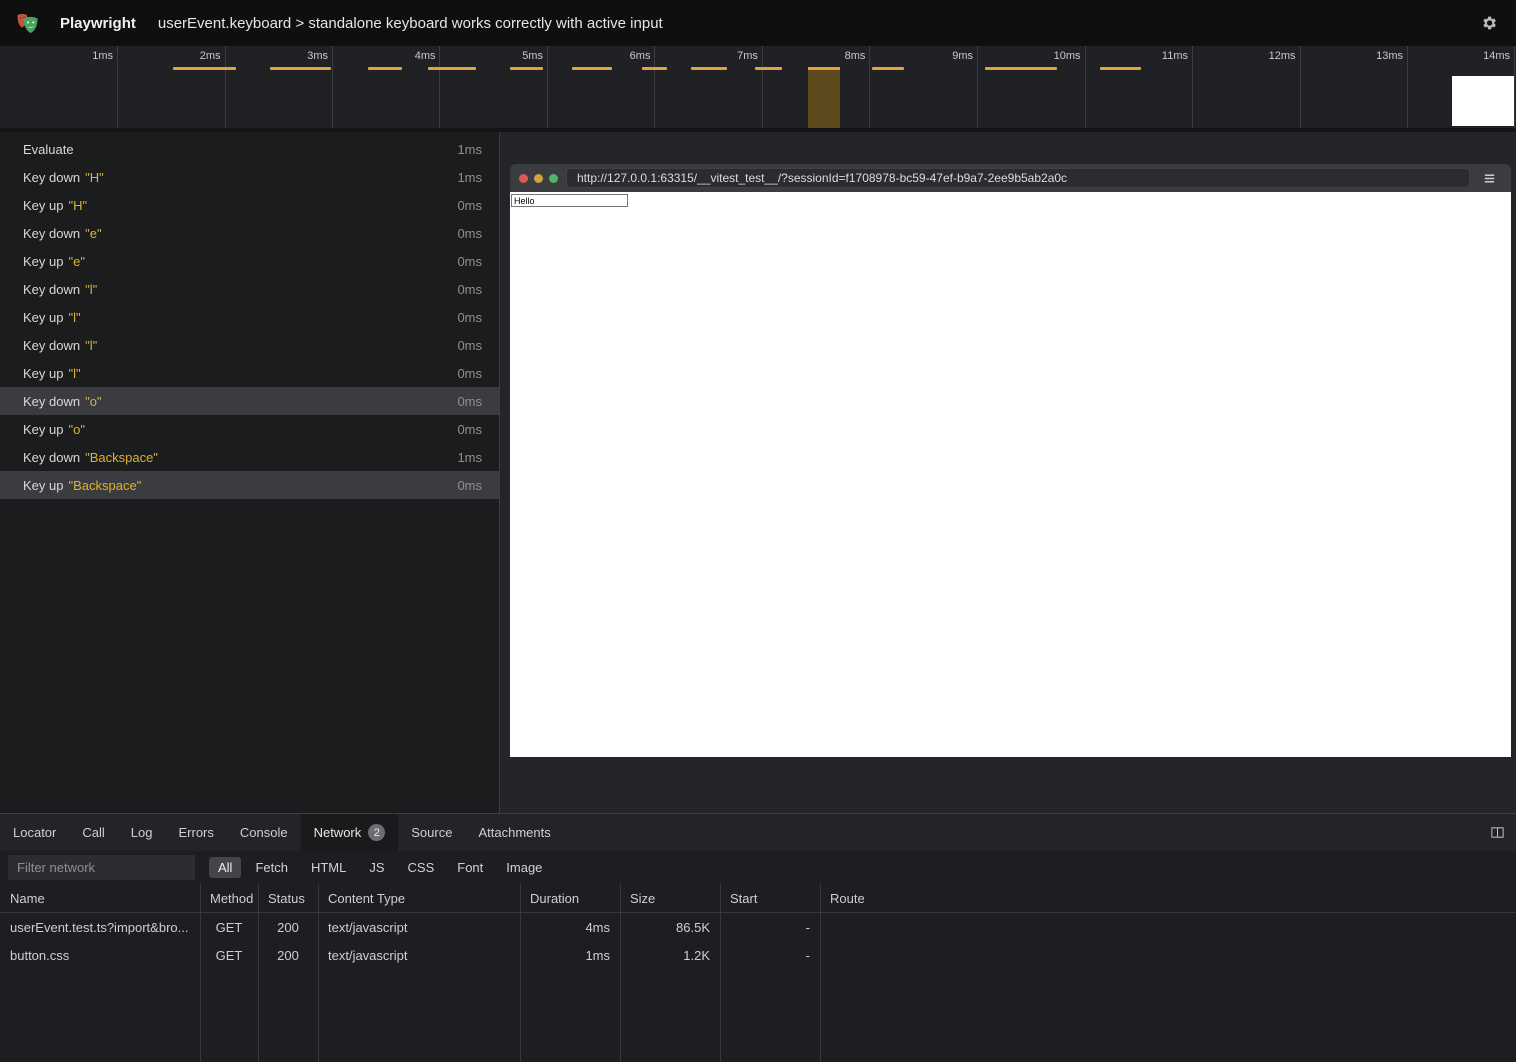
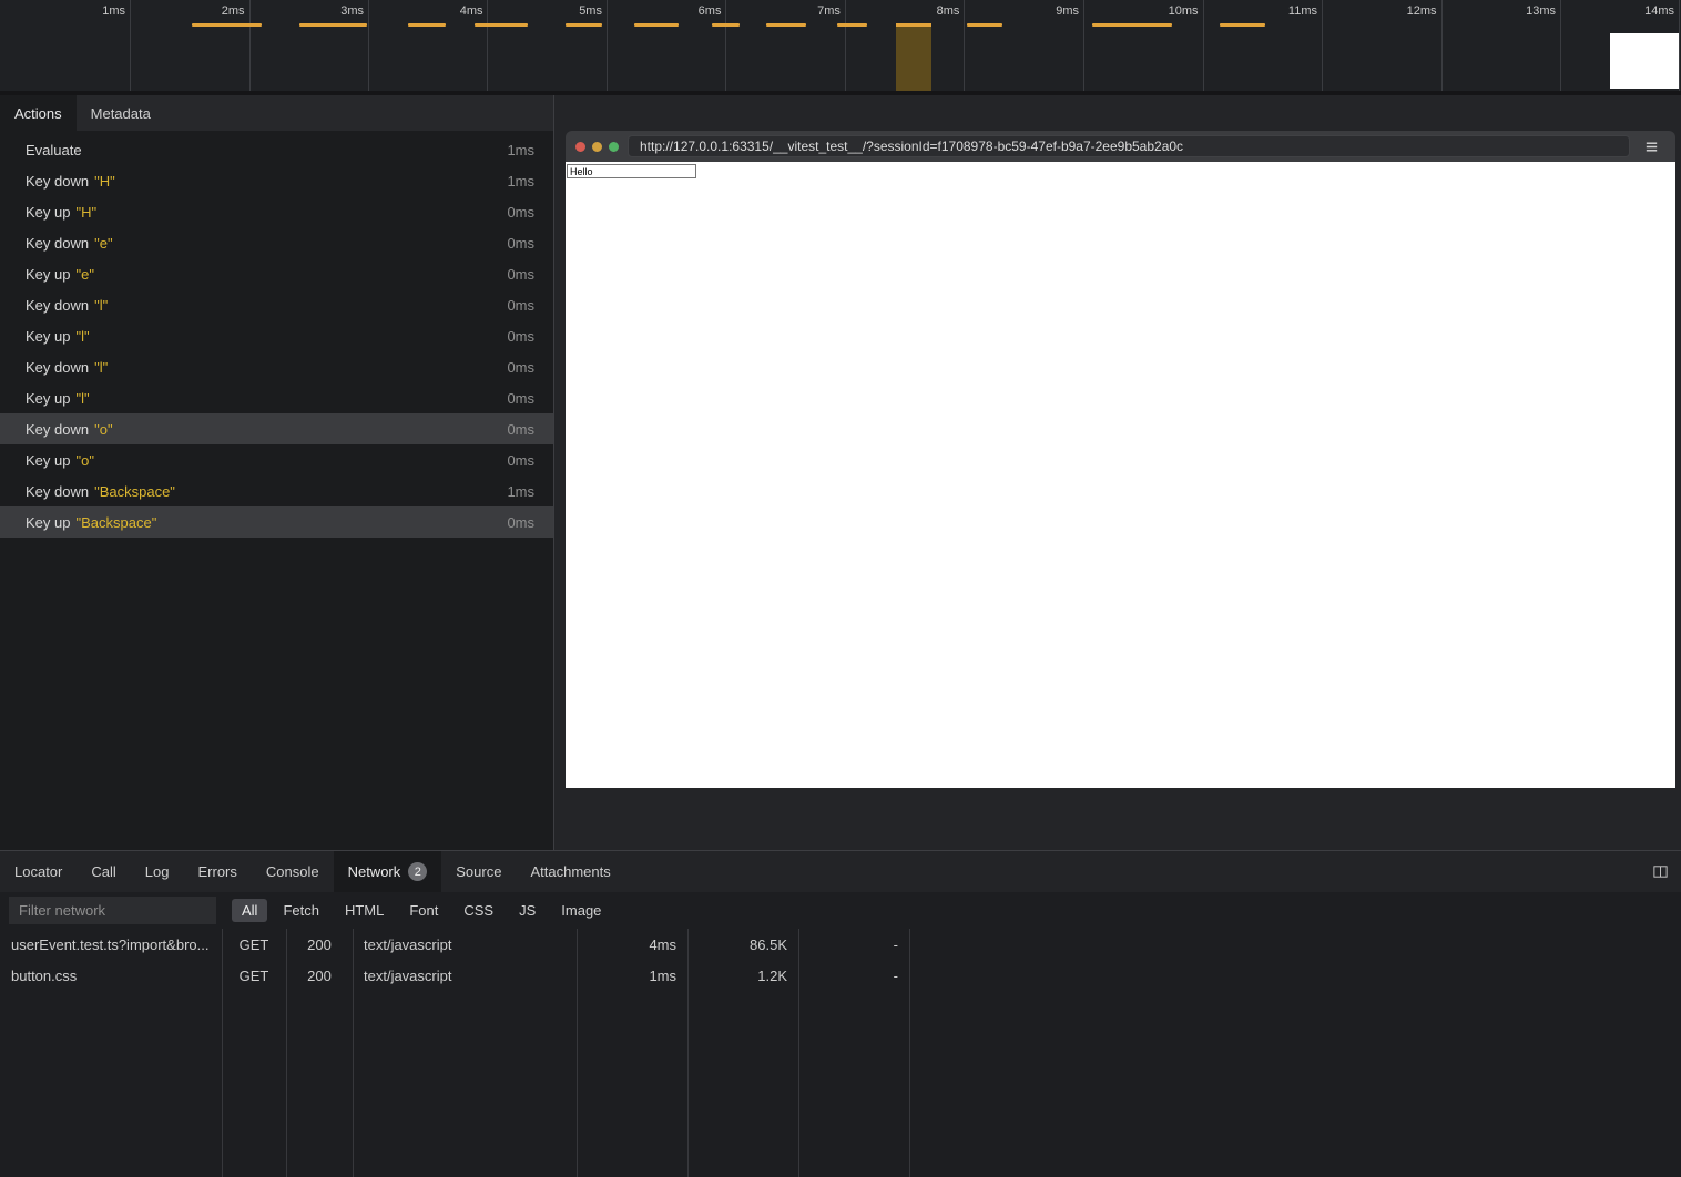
- Playwright
- userEvent.keyboard > standalone keyboard works correctly with active input
  1ms
  2ms
  3ms
  4ms
  5ms
  6ms
  7ms
  8ms
  9ms
  10ms
  11ms
  12ms
  13ms
  14ms
+ Actions
+ Metadata
  Evaluate
  1ms
  Key down
  "H"
  1ms
  Key up
  "H"
  0ms
  Key down
  "e"
  0ms
  Key up
  "e"
  0ms
  Key down
  "l"
  0ms
  Key up
  "l"
  0ms
  Key down
  "l"
  0ms
  Key up
  "l"
  0ms
  Key down
  "o"
  0ms
  Key up
  "o"
  0ms
  Key down
  "Backspace"
  1ms
  Key up
  "Backspace"
  0ms
  http://127.0.0.1:63315/__vitest_test__/?sessionId=f1708978-bc59-47ef-b9a7-2ee9b5ab2a0c
  Hello
  Locator
  Call
  Log
  Errors
  Console
  Network
  2
  Source
  Attachments
  Filter network
  All
  Fetch
  HTML
- JS
+ Font
  CSS
- Font
+ JS
  Image
- Name
- Method
- Status
- Content Type
- Duration
- Size
- Start
- Route
  userEvent.test.ts?import&bro...
  GET
  200
  text/javascript
  4ms
  86.5K
  -
  button.css
  GET
  200
  text/javascript
  1ms
  1.2K
  -
